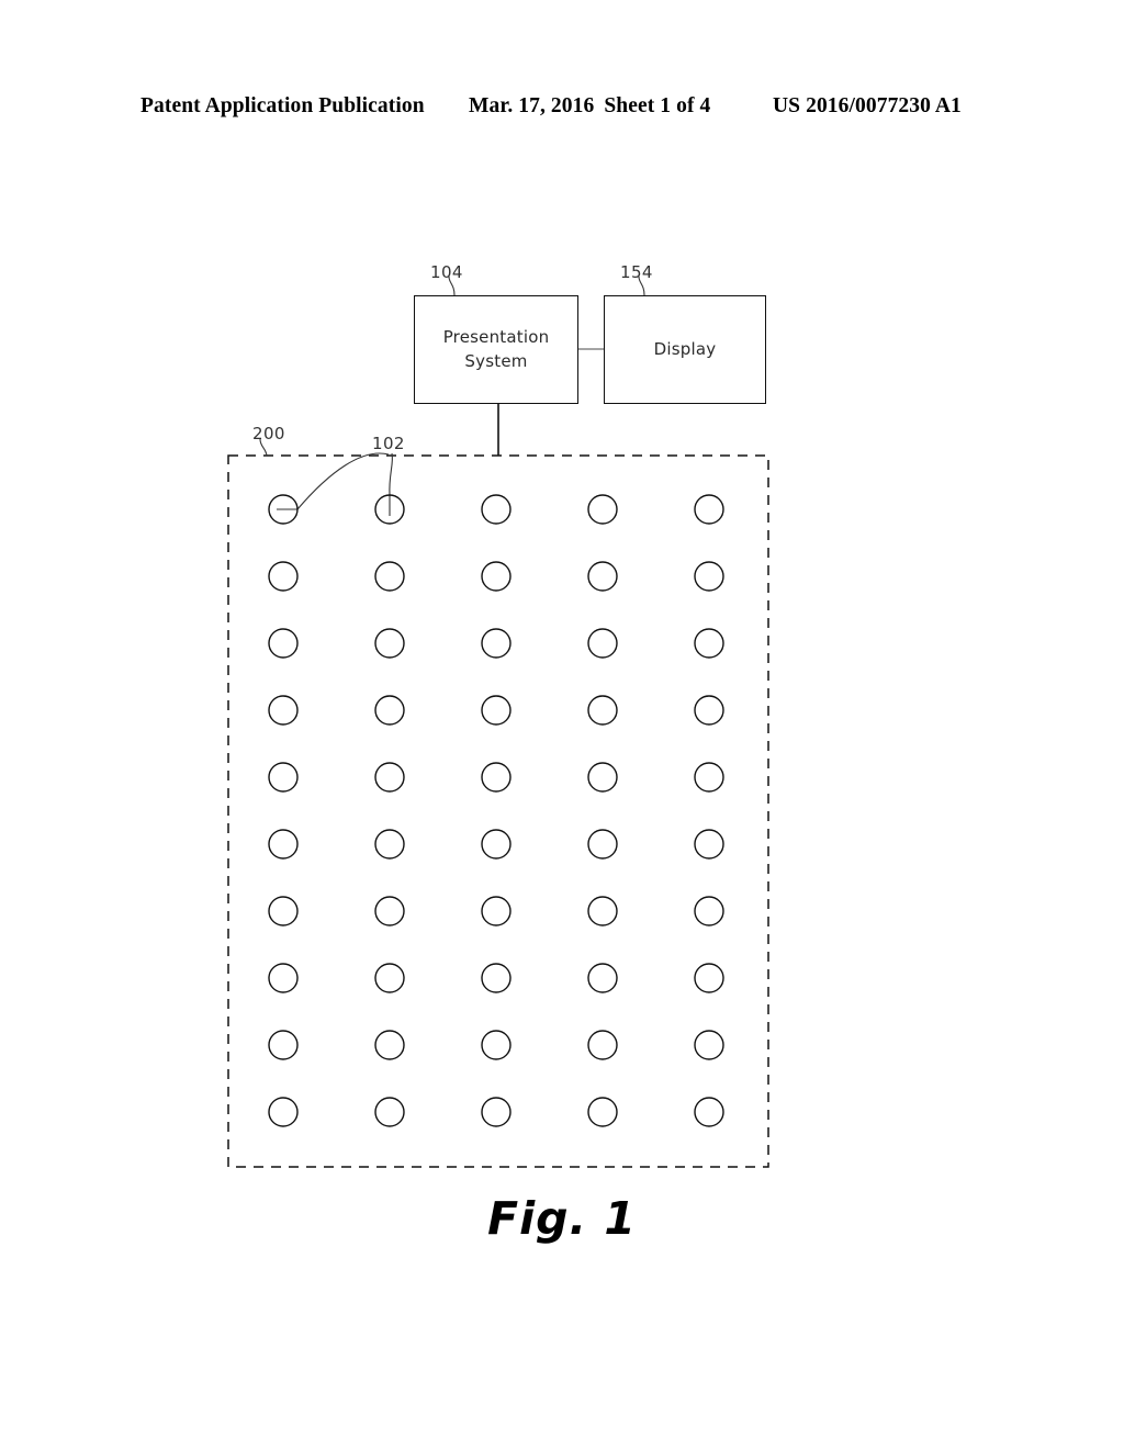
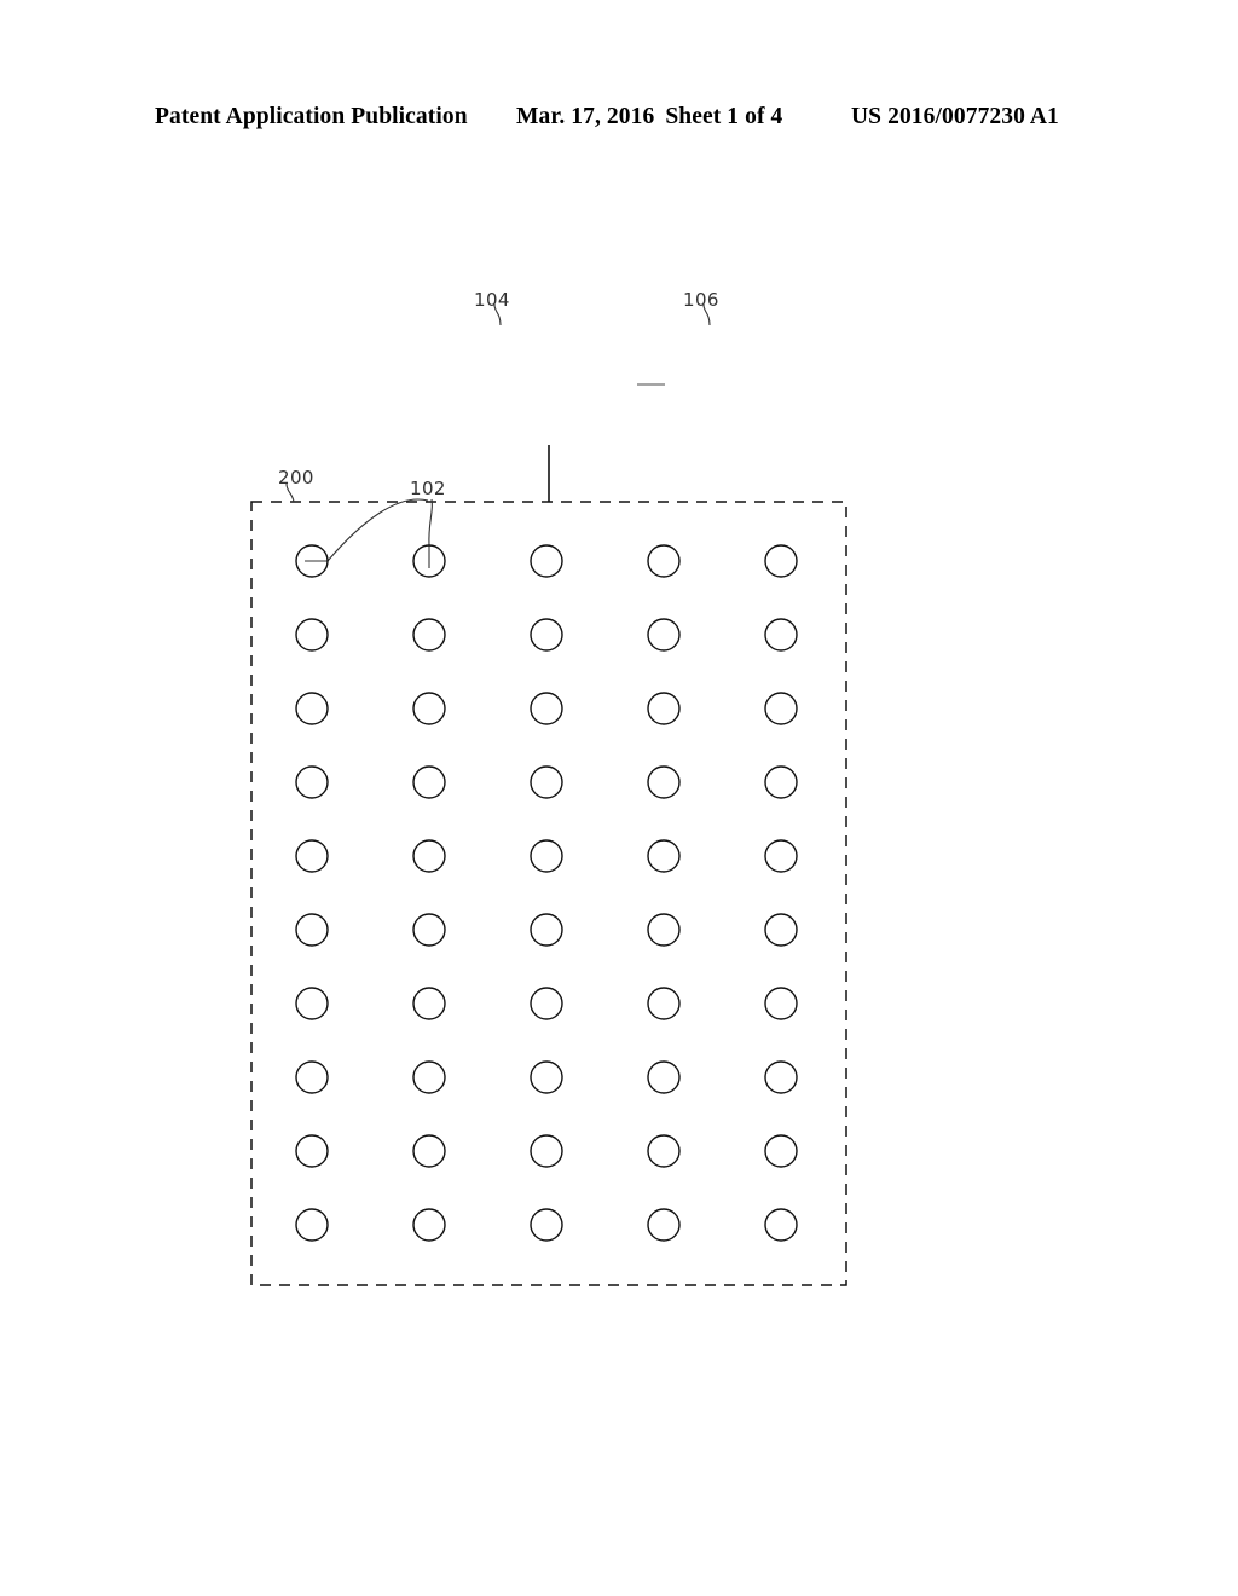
  Patent Application Publication
  Mar. 17, 2016 Sheet 1 of 4
  US 2016/0077230 A1
- Presentation
- System
- Display
  104
- 154
+ 106
  200
  102
- Fig. 1
